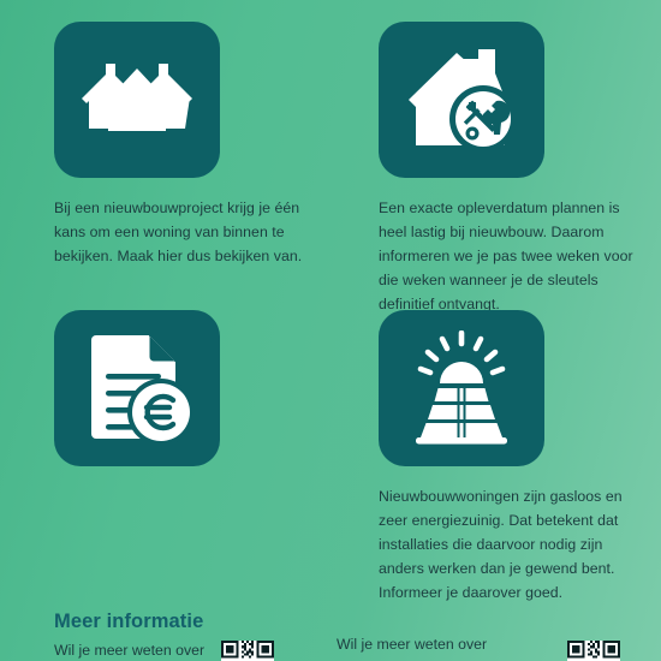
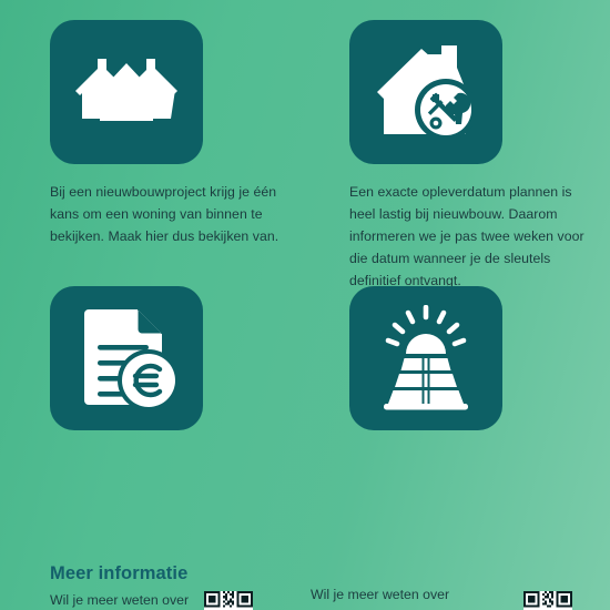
  Bij een nieuwbouwproject krijg je één kans om een woning van binnen te bekijken. Maak hier dus bekijken van.
- Een exacte opleverdatum plannen is heel lastig bij nieuwbouw. Daarom informeren we je pas twee weken voor die weken wanneer je de sleutels definitief ontvangt.
+ Een exacte opleverdatum plannen is heel lastig bij nieuwbouw. Daarom informeren we je pas twee weken voor die datum wanneer je de sleutels definitief ontvangt.
- Nieuwbouwwoningen zijn gasloos en zeer energiezuinig. Dat betekent dat installaties die daarvoor nodig zijn anders werken dan je gewend bent. Informeer je daarover goed.
  Meer informatie
  Wil je meer weten over
  Wil je meer weten over
